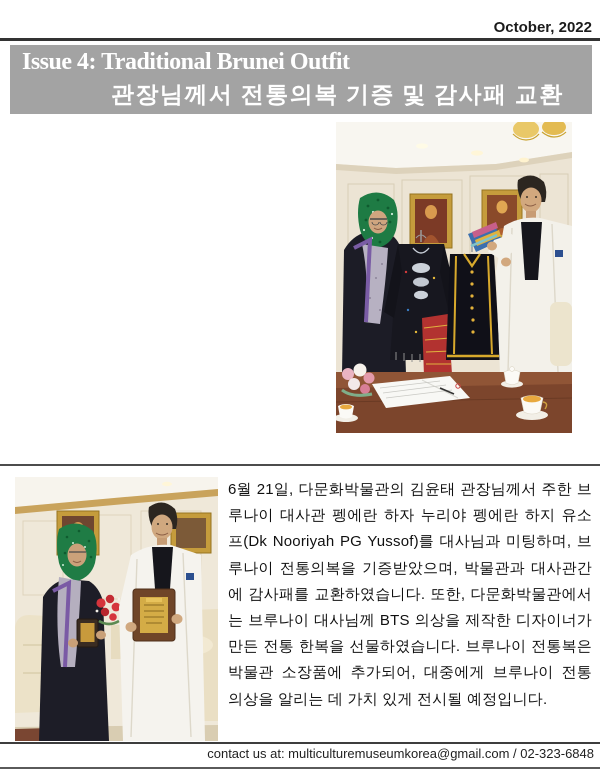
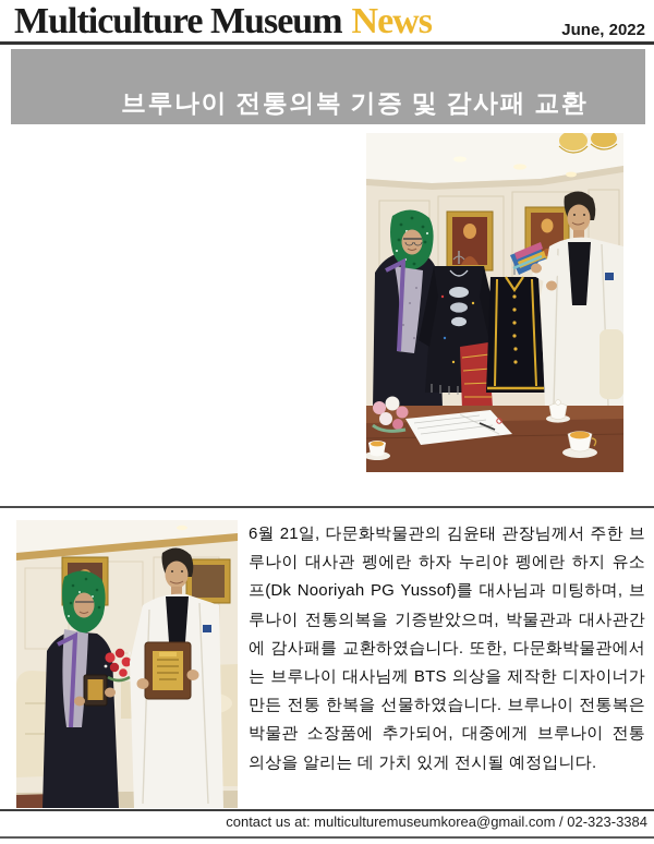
+ Multiculture Museum News
- October, 2022
+ June, 2022
- Issue 4: Traditional Brunei Outfit
- 관장님께서 전통의복 기증 및 감사패 교환
+ 브루나이 전통의복 기증 및 감사패 교환
  6월 21일, 다문화박물관의 김윤태 관장님께서 주한 브루나이 대사관 펭에란 하자 누리야 펭에란 하지 유소프(Dk Nooriyah PG Yussof)를 대사님과 미팅하며, 브루나이 전통의복을 기증받았으며, 박물관과 대사관간에 감사패를 교환하였습니다. 또한, 다문화박물관에서는 브루나이 대사님께 BTS 의상을 제작한 디자이너가 만든 전통 한복을 선물하였습니다. 브루나이 전통복은 박물관 소장품에 추가되어, 대중에게 브루나이 전통 의상을 알리는 데 가치 있게 전시될 예정입니다.
- contact us at: multiculturemuseumkorea@gmail.com / 02-323-6848
+ contact us at: multiculturemuseumkorea@gmail.com / 02-323-3384
